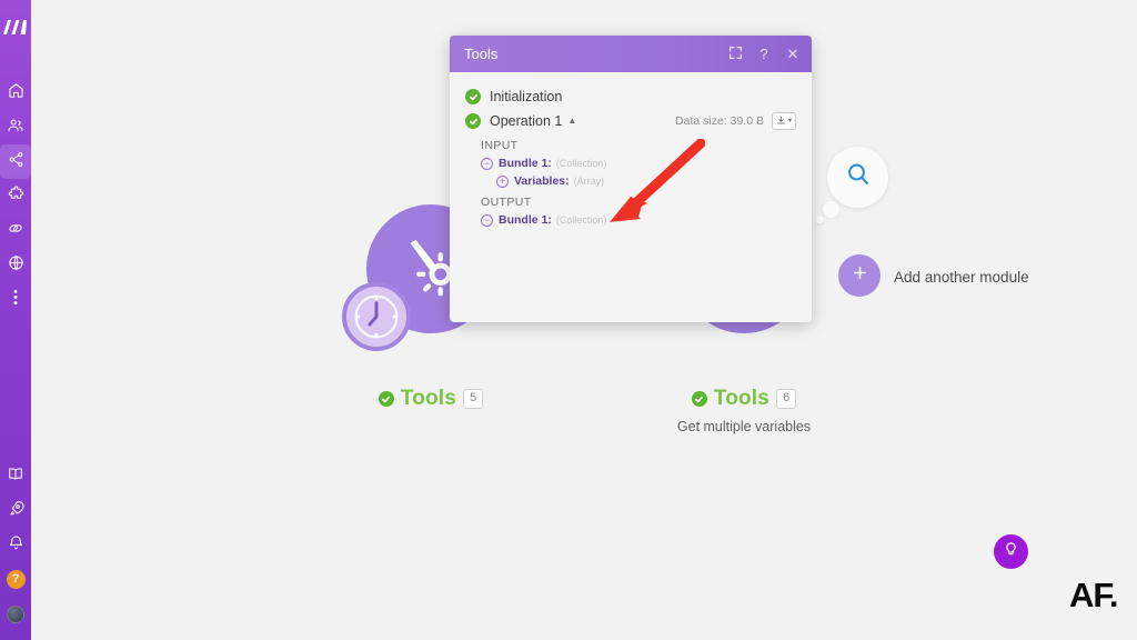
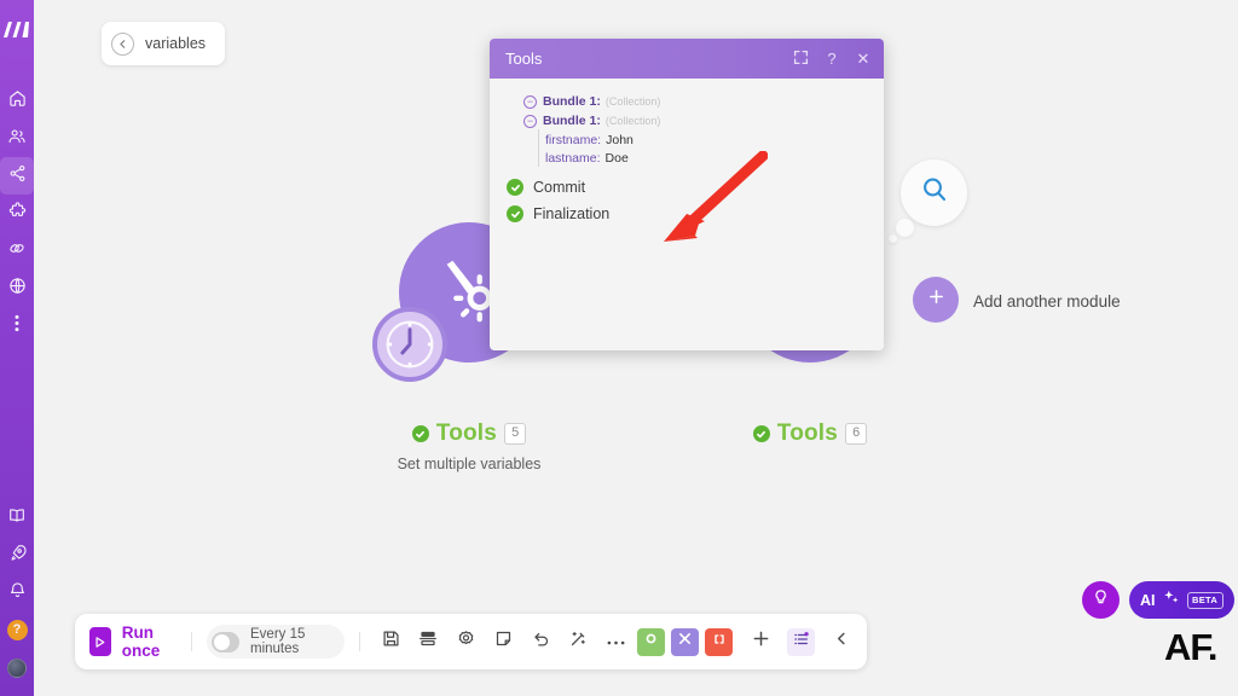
  ?
  Tools
  5
+ Set multiple variables
  Tools
  6
- Get multiple variables
  Add another module
  Tools
  ?
  ✕
- Initialization
- Operation 1
- ▲
- Data size: 39.0 B
- INPUT
  −
  Bundle 1:
  (Collection)
- +
- Variables:
- (Array)
- OUTPUT
  −
  Bundle 1:
  (Collection)
+ firstname:
+ John
+ lastname:
+ Doe
+ Commit
+ Finalization
+ variables
+ Run once
+ Every 15 minutes
+ AI
+ BETA
  AF.
